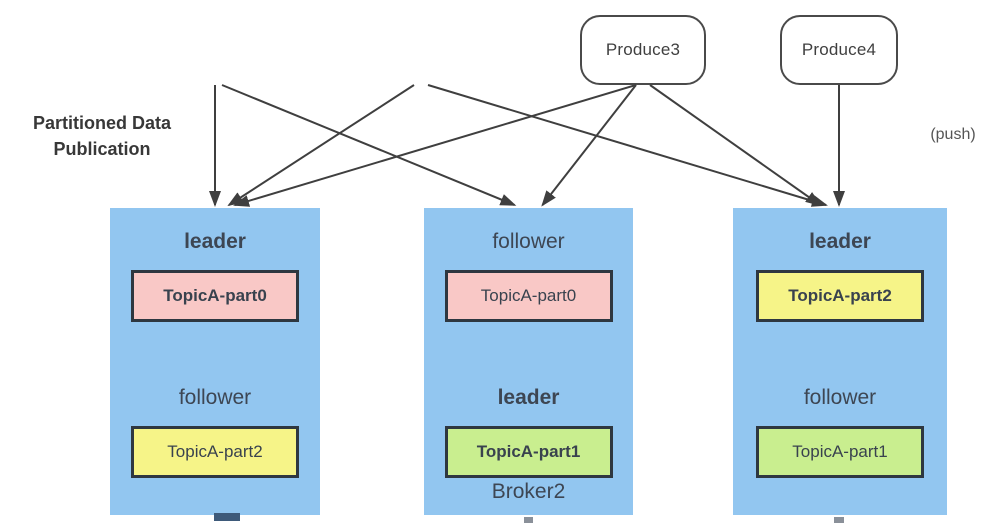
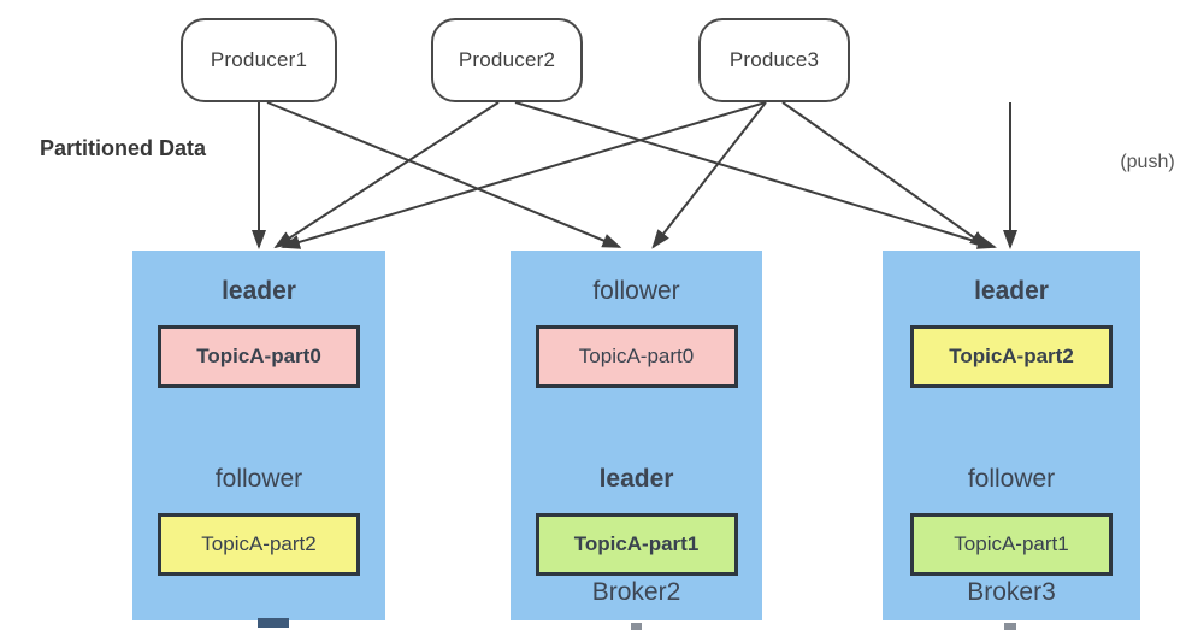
+ Producer1
+ Producer2
  Produce3
- Produce4
  Partitioned Data
- Publication
  (push)
  leader
  TopicA-part0
  follower
  TopicA-part2
  follower
  TopicA-part0
  leader
  TopicA-part1
  Broker2
  leader
  TopicA-part2
  follower
  TopicA-part1
+ Broker3
